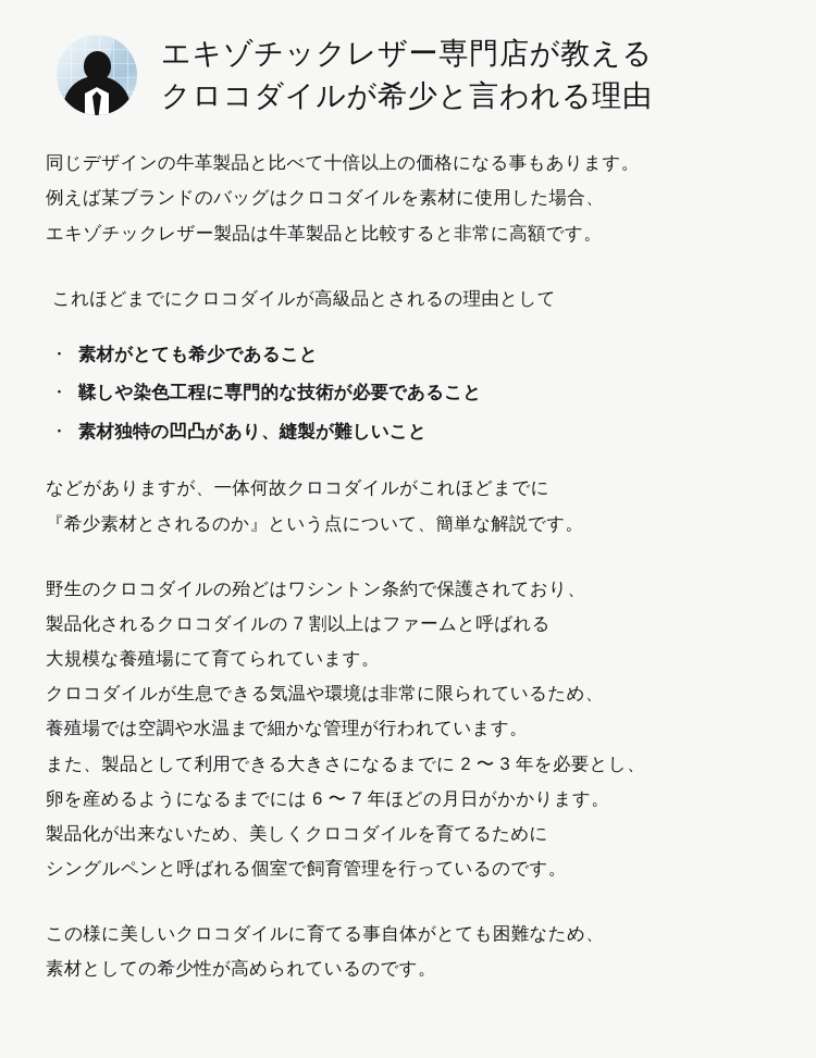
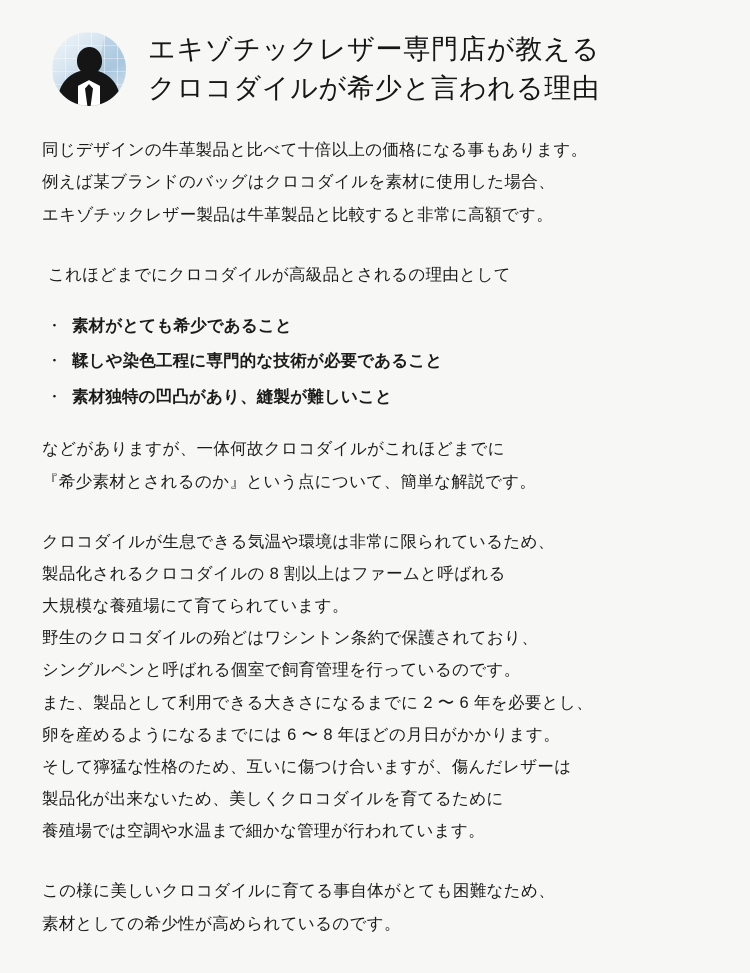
  エキゾチックレザー専門店が教える
  クロコダイルが希少と言われる理由
  同じデザインの牛革製品と比べて十倍以上の価格になる事もあります。
  例えば某ブランドのバッグはクロコダイルを素材に使用した場合、
  エキゾチックレザー製品は牛革製品と比較すると非常に高額です。
  これほどまでにクロコダイルが高級品とされるの理由として
  素材がとても希少であること
  鞣しや染色工程に専門的な技術が必要であること
  素材独特の凹凸があり、縫製が難しいこと
  などがありますが、一体何故クロコダイルがこれほどまでに
  『希少素材とされるのか』という点について、簡単な解説です。
- 野生のクロコダイルの殆どはワシントン条約で保護されており、
+ クロコダイルが生息できる気温や環境は非常に限られているため、
- 製品化されるクロコダイルの 7 割以上はファームと呼ばれる
+ 製品化されるクロコダイルの 8 割以上はファームと呼ばれる
  大規模な養殖場にて育てられています。
- クロコダイルが生息できる気温や環境は非常に限られているため、
+ 野生のクロコダイルの殆どはワシントン条約で保護されており、
- 養殖場では空調や水温まで細かな管理が行われています。
+ シングルペンと呼ばれる個室で飼育管理を行っているのです。
- また、製品として利用できる大きさになるまでに 2 〜 3 年を必要とし、
+ また、製品として利用できる大きさになるまでに 2 〜 6 年を必要とし、
- 卵を産めるようになるまでには 6 〜 7 年ほどの月日がかかります。
+ 卵を産めるようになるまでには 6 〜 8 年ほどの月日がかかります。
+ そして獰猛な性格のため、互いに傷つけ合いますが、傷んだレザーは
  製品化が出来ないため、美しくクロコダイルを育てるために
- シングルペンと呼ばれる個室で飼育管理を行っているのです。
+ 養殖場では空調や水温まで細かな管理が行われています。
  この様に美しいクロコダイルに育てる事自体がとても困難なため、
  素材としての希少性が高められているのです。
